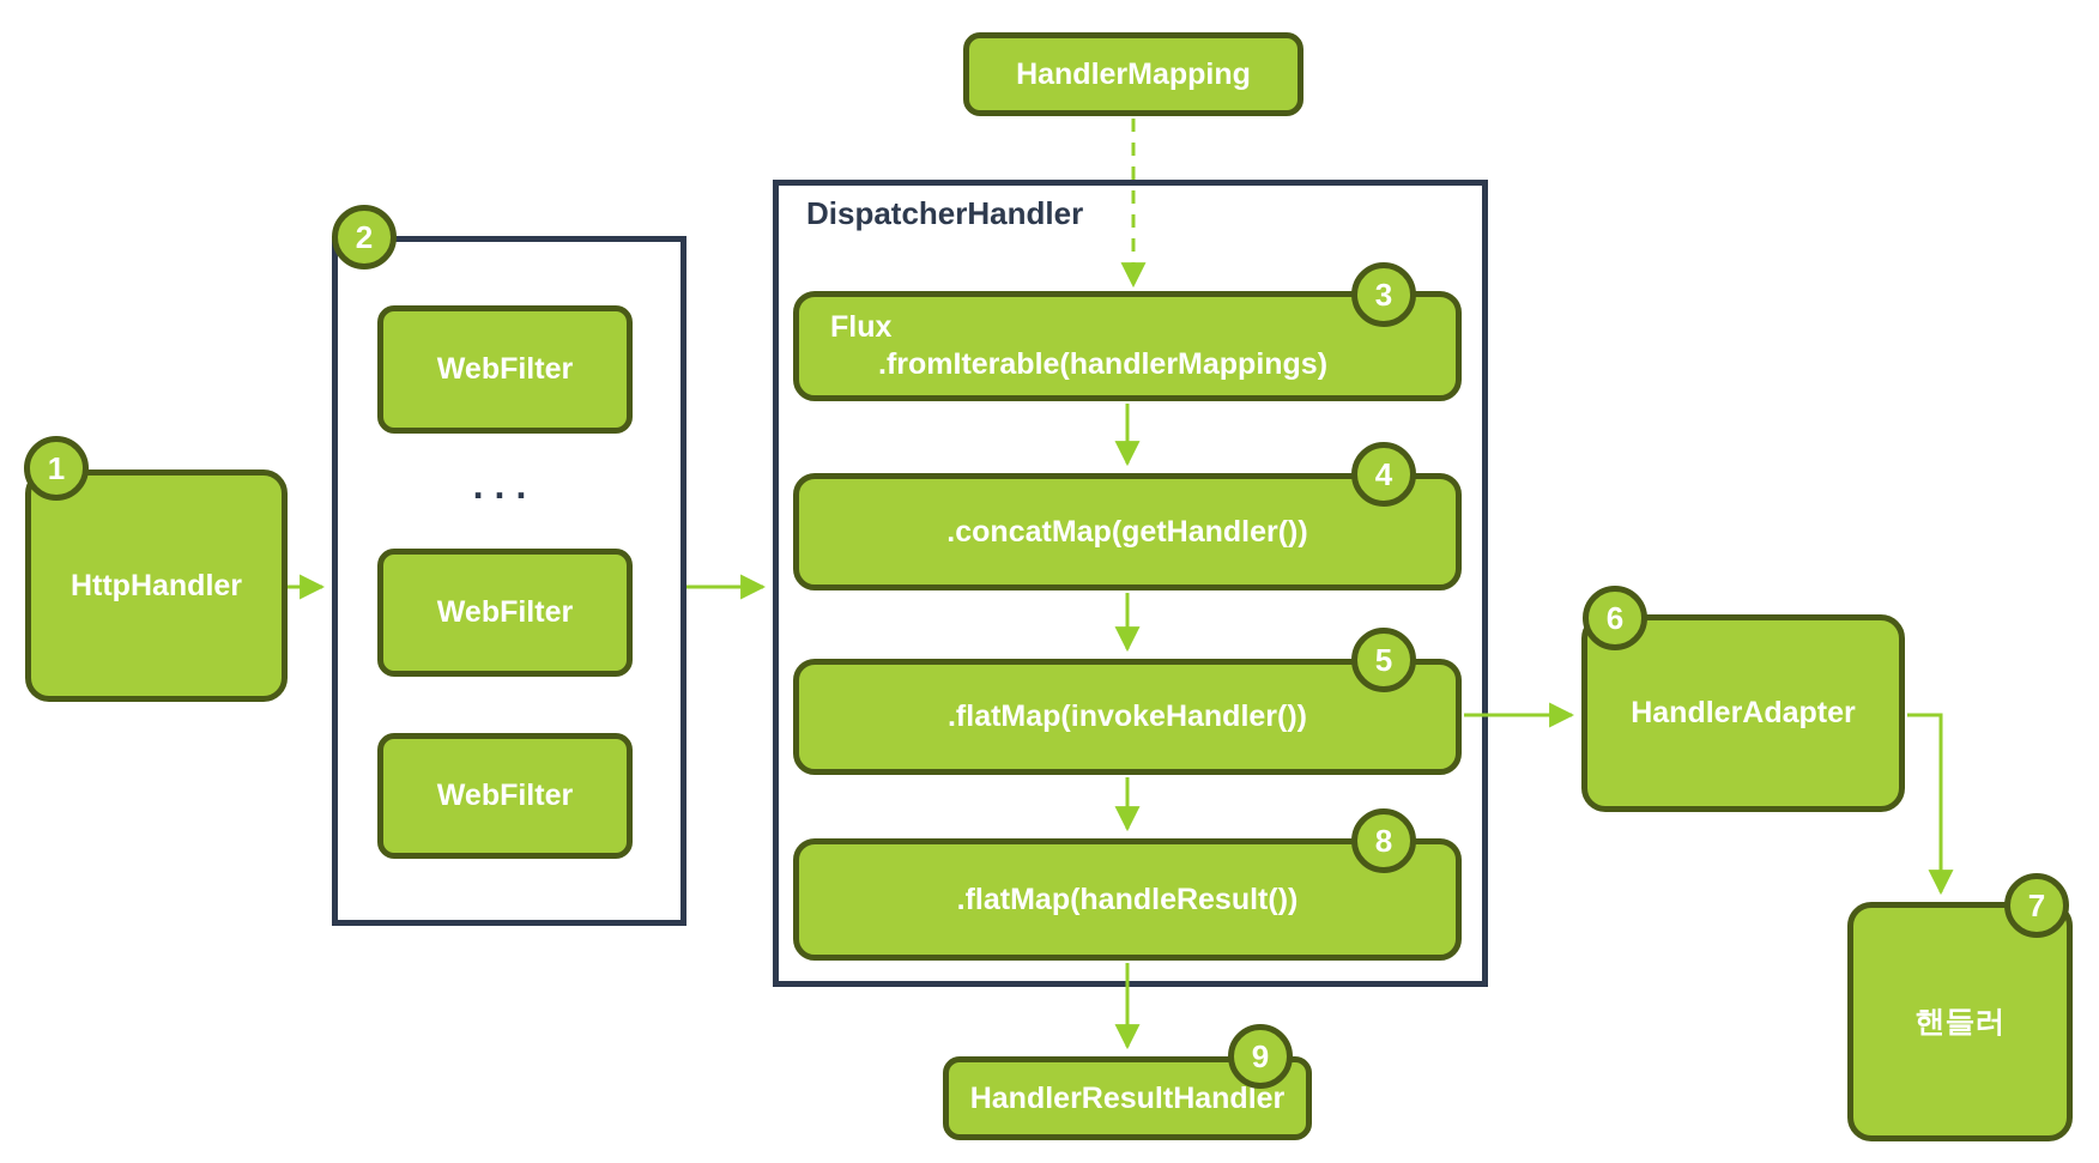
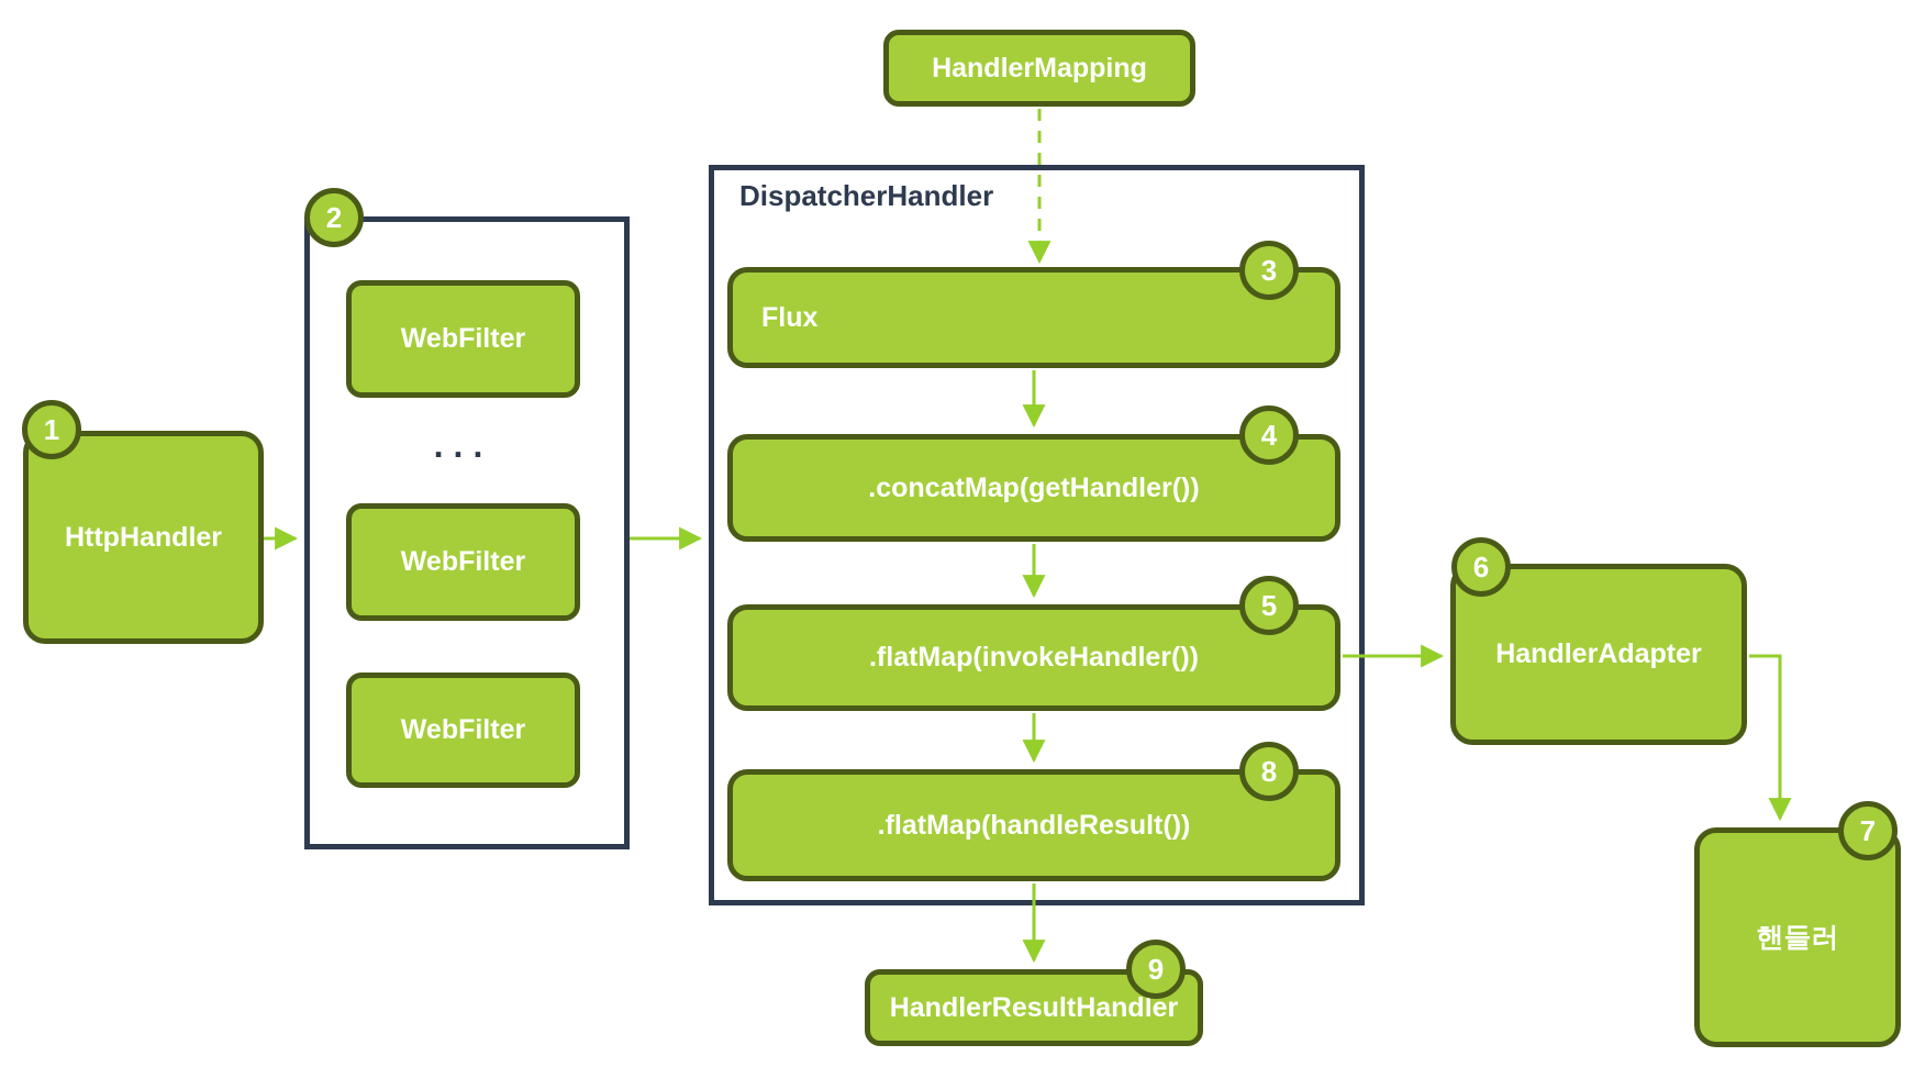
  HandlerMapping
  HttpHandler
  1
  2
  WebFilter
  ...
  WebFilter
  WebFilter
  DispatcherHandler
  Flux
- .fromIterable(handlerMappings)
  3
  .concatMap(getHandler())
  4
  .flatMap(invokeHandler())
  5
  .flatMap(handleResult())
  8
  HandlerAdapter
  6
  핸들러
  7
  HandlerResultHandler
  9
